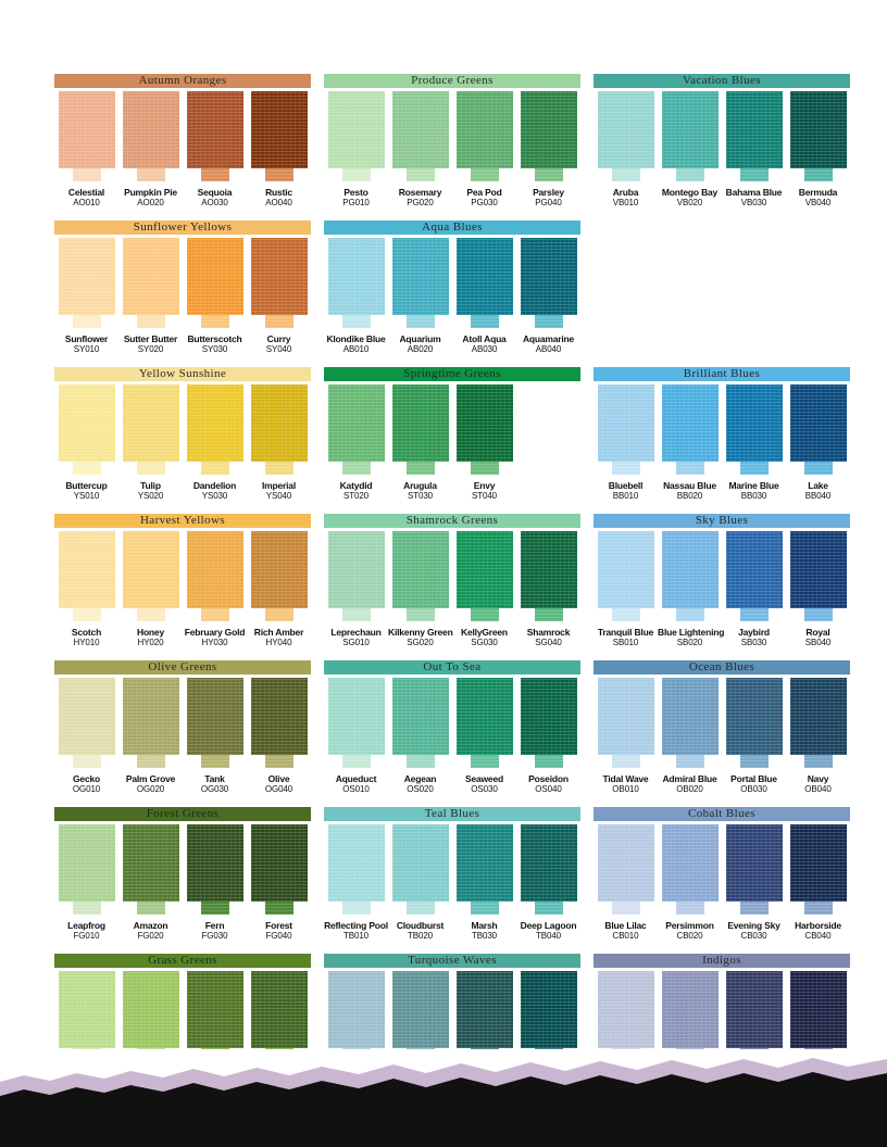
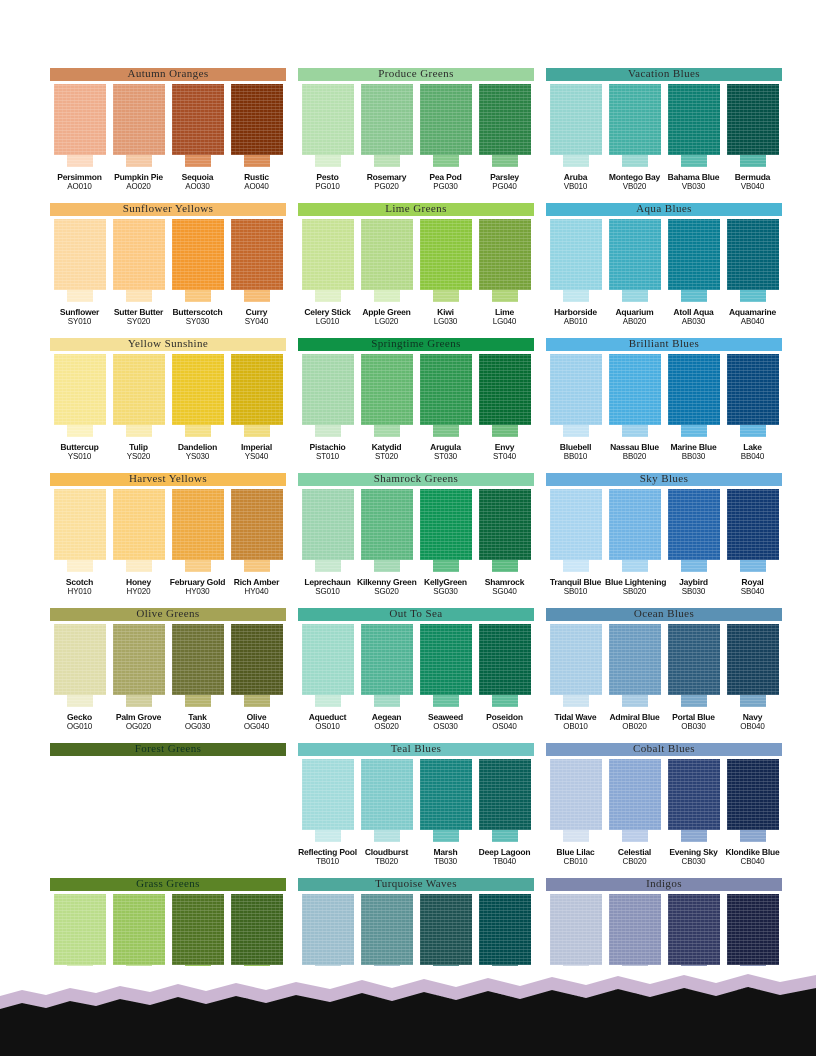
  Autumn Oranges
- Celestial
+ Persimmon
  AO010
  Pumpkin Pie
  AO020
  Sequoia
  AO030
  Rustic
  AO040
  Produce Greens
  Pesto
  PG010
  Rosemary
  PG020
  Pea Pod
  PG030
  Parsley
  PG040
  Vacation Blues
  Aruba
  VB010
  Montego Bay
  VB020
  Bahama Blue
  VB030
  Bermuda
  VB040
  Sunflower Yellows
  Sunflower
  SY010
  Sutter Butter
  SY020
  Butterscotch
  SY030
  Curry
  SY040
+ Lime Greens
+ Celery Stick
+ LG010
+ Apple Green
+ LG020
+ Kiwi
+ LG030
+ Lime
+ LG040
  Aqua Blues
- Klondike Blue
+ Harborside
  AB010
  Aquarium
  AB020
  Atoll Aqua
  AB030
  Aquamarine
  AB040
  Yellow Sunshine
  Buttercup
  YS010
  Tulip
  YS020
  Dandelion
  YS030
  Imperial
  YS040
  Springtime Greens
+ Pistachio
+ ST010
  Katydid
  ST020
  Arugula
  ST030
  Envy
  ST040
  Brilliant Blues
  Bluebell
  BB010
  Nassau Blue
  BB020
  Marine Blue
  BB030
  Lake
  BB040
  Harvest Yellows
  Scotch
  HY010
  Honey
  HY020
  February Gold
  HY030
  Rich Amber
  HY040
  Shamrock Greens
  Leprechaun
  SG010
  Kilkenny Green
  SG020
  KellyGreen
  SG030
  Shamrock
  SG040
  Sky Blues
  Tranquil Blue
  SB010
  Blue Lightening
  SB020
  Jaybird
  SB030
  Royal
  SB040
  Olive Greens
  Gecko
  OG010
  Palm Grove
  OG020
  Tank
  OG030
  Olive
  OG040
  Out To Sea
  Aqueduct
  OS010
  Aegean
  OS020
  Seaweed
  OS030
  Poseidon
  OS040
  Ocean Blues
  Tidal Wave
  OB010
  Admiral Blue
  OB020
  Portal Blue
  OB030
  Navy
  OB040
  Forest Greens
- Leapfrog
- FG010
- Amazon
- FG020
- Fern
- FG030
- Forest
- FG040
  Teal Blues
  Reflecting Pool
  TB010
  Cloudburst
  TB020
  Marsh
  TB030
  Deep Lagoon
  TB040
  Cobalt Blues
  Blue Lilac
  CB010
- Persimmon
+ Celestial
  CB020
  Evening Sky
  CB030
- Harborside
+ Klondike Blue
  CB040
  Grass Greens
  Turquoise Waves
  Indigos
